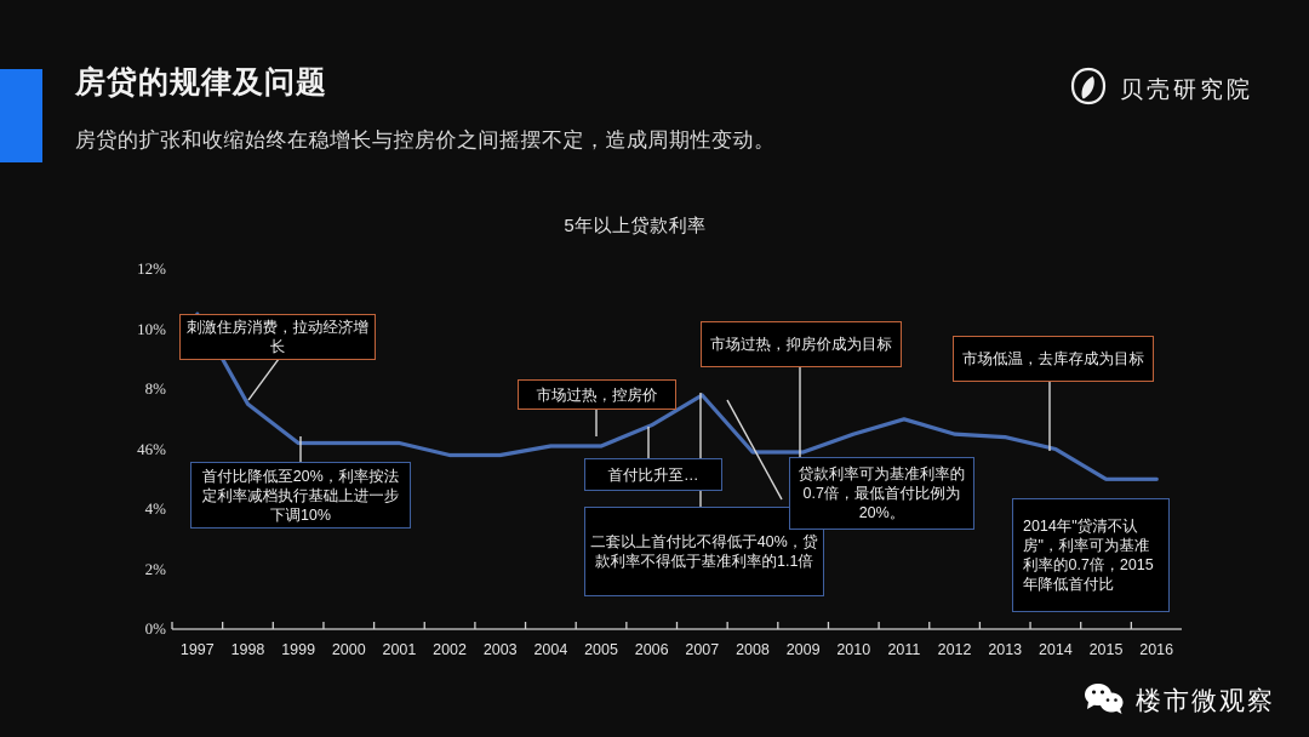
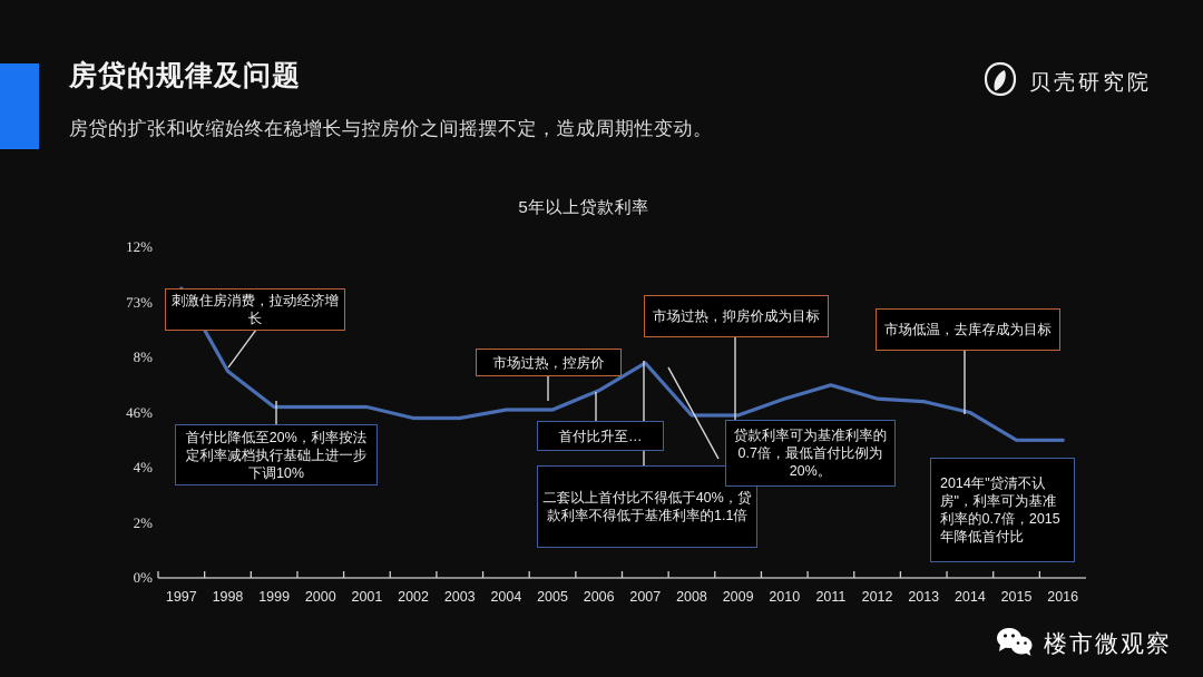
  房贷的规律及问题
  房贷的扩张和收缩始终在稳增长与控房价之间摇摆不定，造成周期性变动。
  贝壳研究院
  5年以上贷款利率
  0%
  2%
  4%
  46%
  8%
- 10%
+ 73%
  12%
  1997
  1998
  1999
  2000
  2001
  2002
  2003
  2004
  2005
  2006
  2007
  2008
  2009
  2010
  2011
  2012
  2013
  2014
  2015
  2016
  刺激住房消费，拉动经济增长
  市场过热，控房价
  市场过热，抑房价成为目标
  市场低温，去库存成为目标
  首付比降低至20%，利率按法定利率减档执行基础上进一步下调10%
  首付比升至…
  二套以上首付比不得低于40%，贷款利率不得低于基准利率的1.1倍
  贷款利率可为基准利率的0.7倍，最低首付比例为20%。
  2014年"贷清不认房"，利率可为基准利率的0.7倍，2015年降低首付比
  楼市微观察
